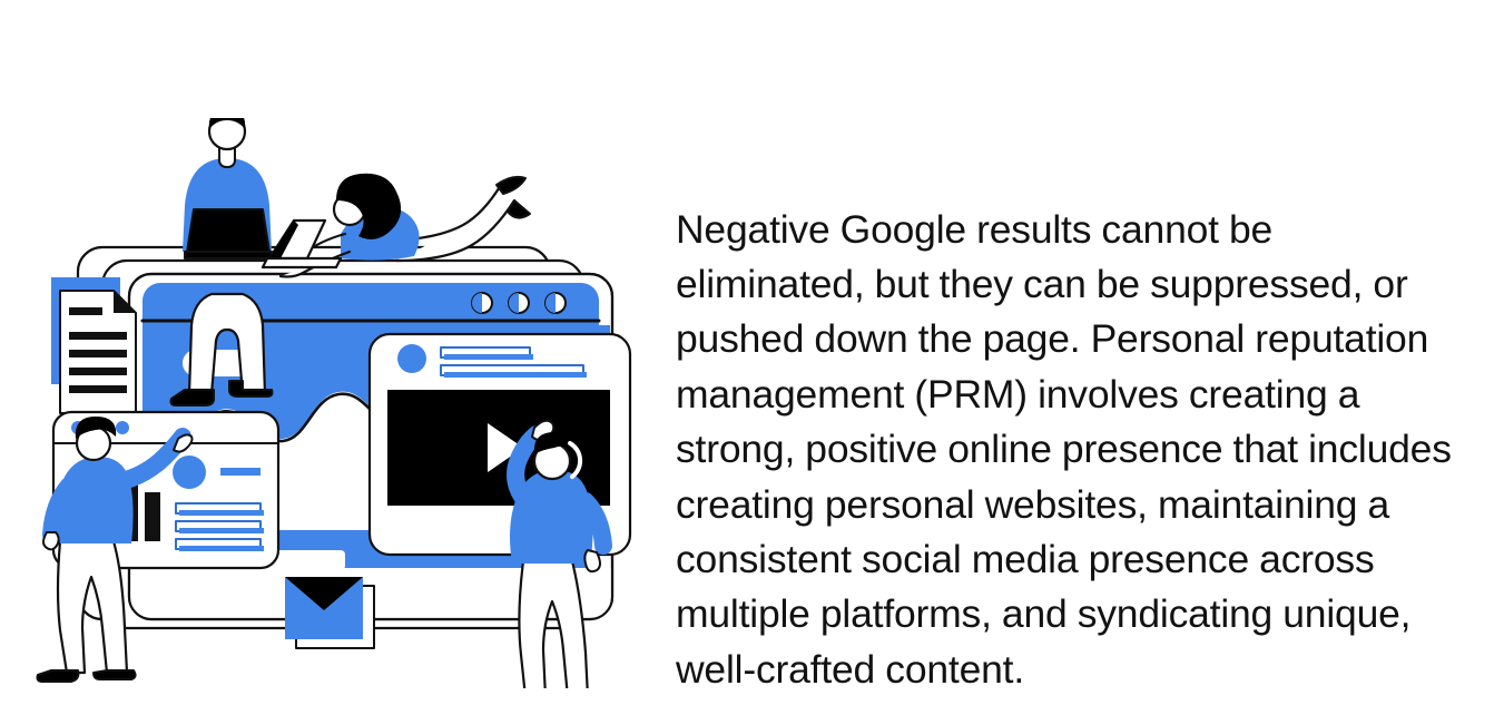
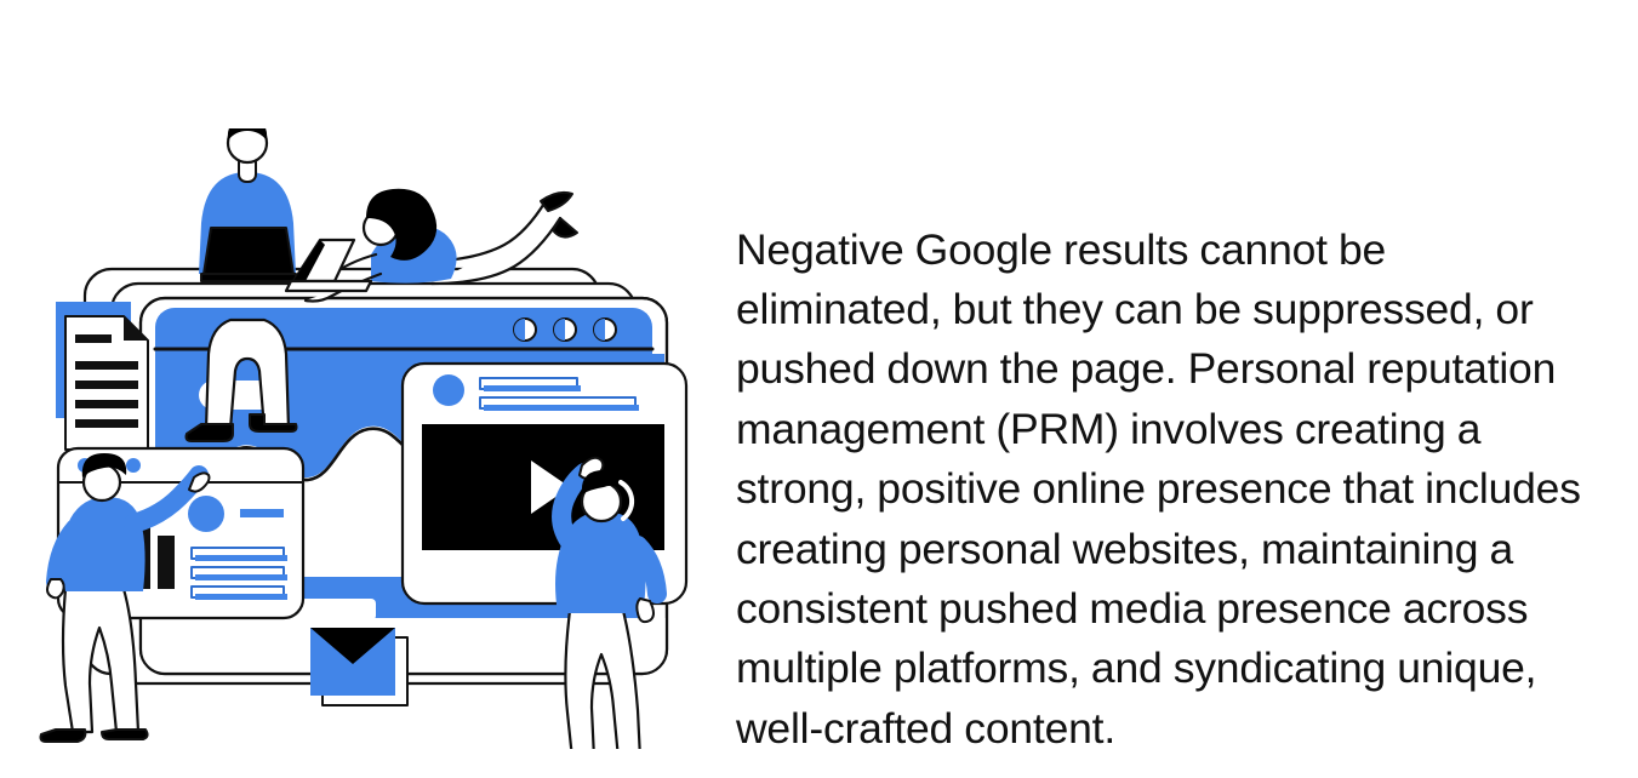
- Negative Google results cannot be eliminated, but they can be suppressed, or pushed down the page. Personal reputation management (PRM) involves creating a strong, positive online presence that includes creating personal websites, maintaining a consistent social media presence across multiple platforms, and syndicating unique, well-crafted content.
+ Negative Google results cannot be eliminated, but they can be suppressed, or pushed down the page. Personal reputation management (PRM) involves creating a strong, positive online presence that includes creating personal websites, maintaining a consistent pushed media presence across multiple platforms, and syndicating unique, well-crafted content.
